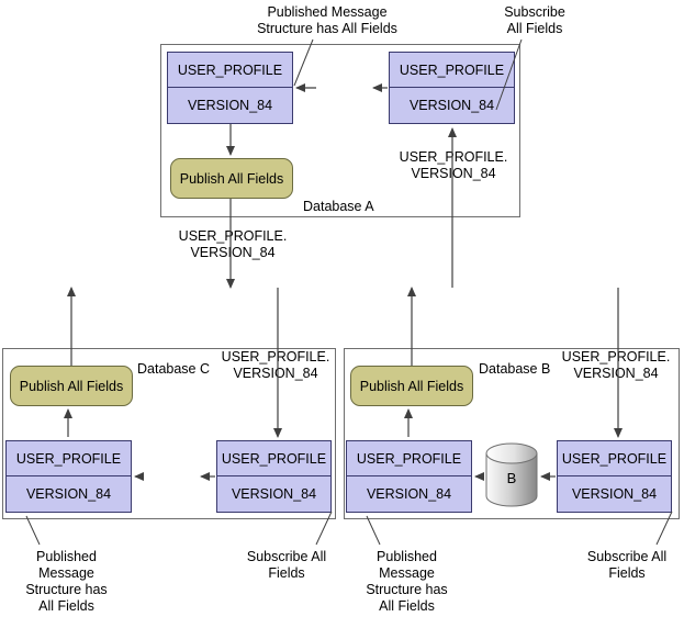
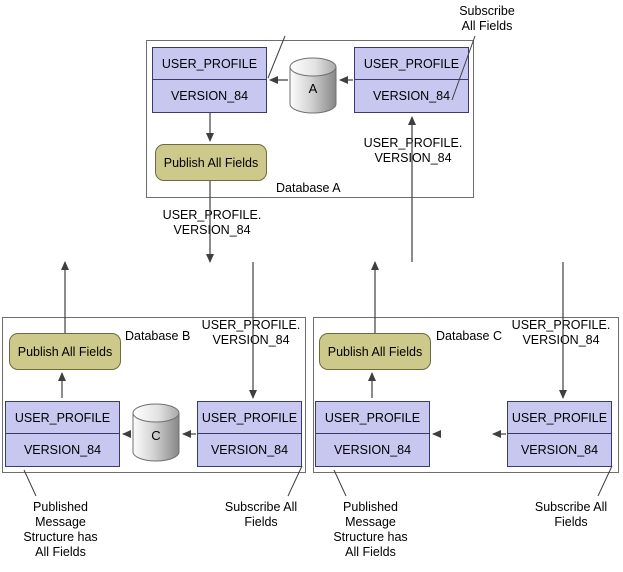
  Database A
  USER_PROFILE
  VERSION_84
  USER_PROFILE
  VERSION_84
+ A
  Publish All Fields
- Database C
+ Database B
  Publish All Fields
  USER_PROFILE
  VERSION_84
  USER_PROFILE
  VERSION_84
+ C
- Database B
+ Database C
  Publish All Fields
  USER_PROFILE
  VERSION_84
  USER_PROFILE
  VERSION_84
- B
- Published Message
- Structure has All Fields
  Subscribe
  All Fields
  USER_PROFILE.
  VERSION_84
  USER_PROFILE.
  VERSION_84
  USER_PROFILE.
  VERSION_84
  USER_PROFILE.
  VERSION_84
  Published
  Message
  Structure has
  All Fields
  Subscribe All
  Fields
  Published
  Message
  Structure has
  All Fields
  Subscribe All
  Fields
